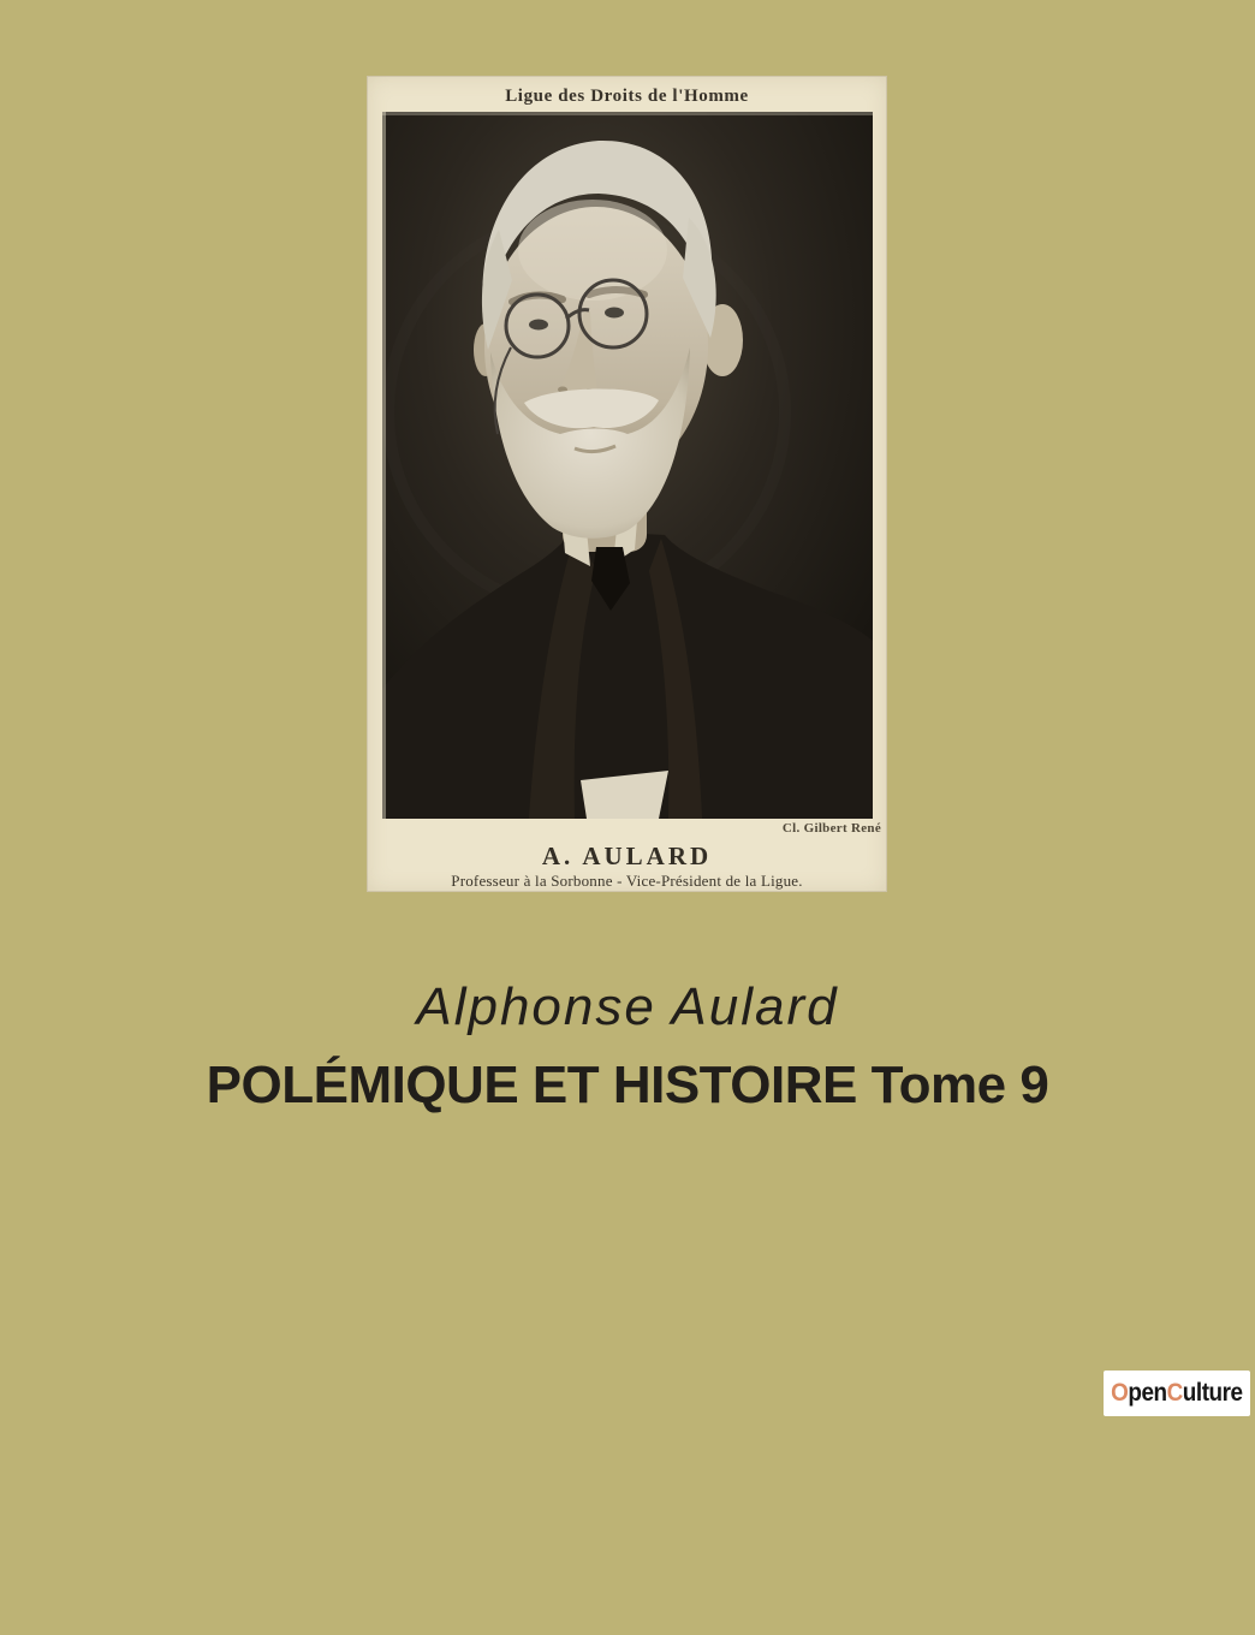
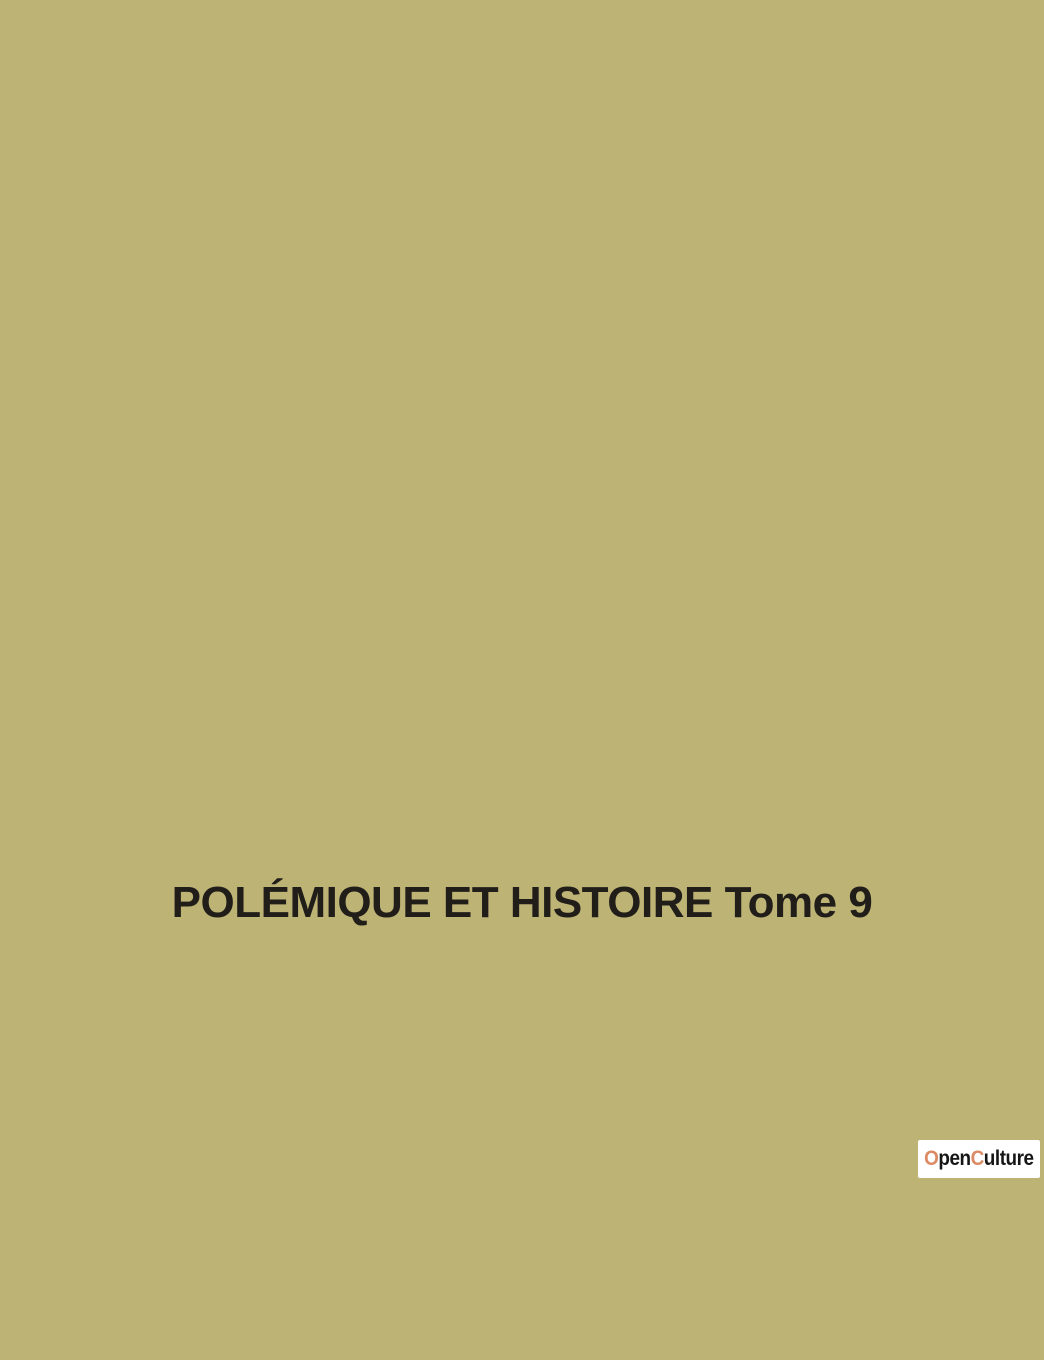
- Ligue des Droits de l'Homme
- Cl. Gilbert René
- A. AULARD
- Professeur à la Sorbonne - Vice-Président de la Ligue.
- Alphonse Aulard
  POLÉMIQUE ET HISTOIRE Tome 9
  OpenCulture
